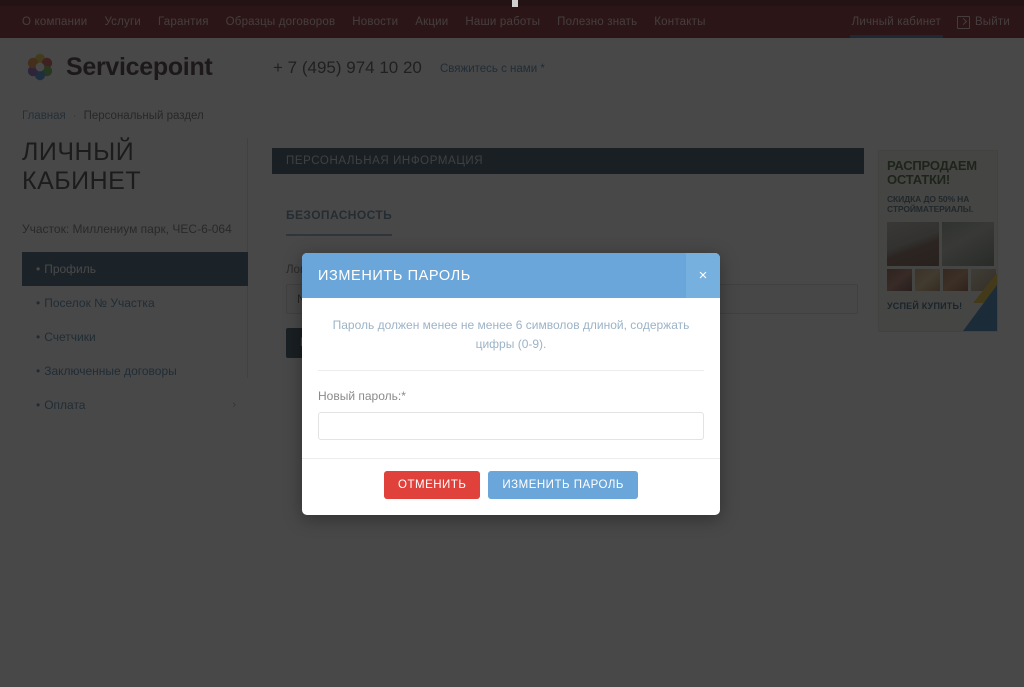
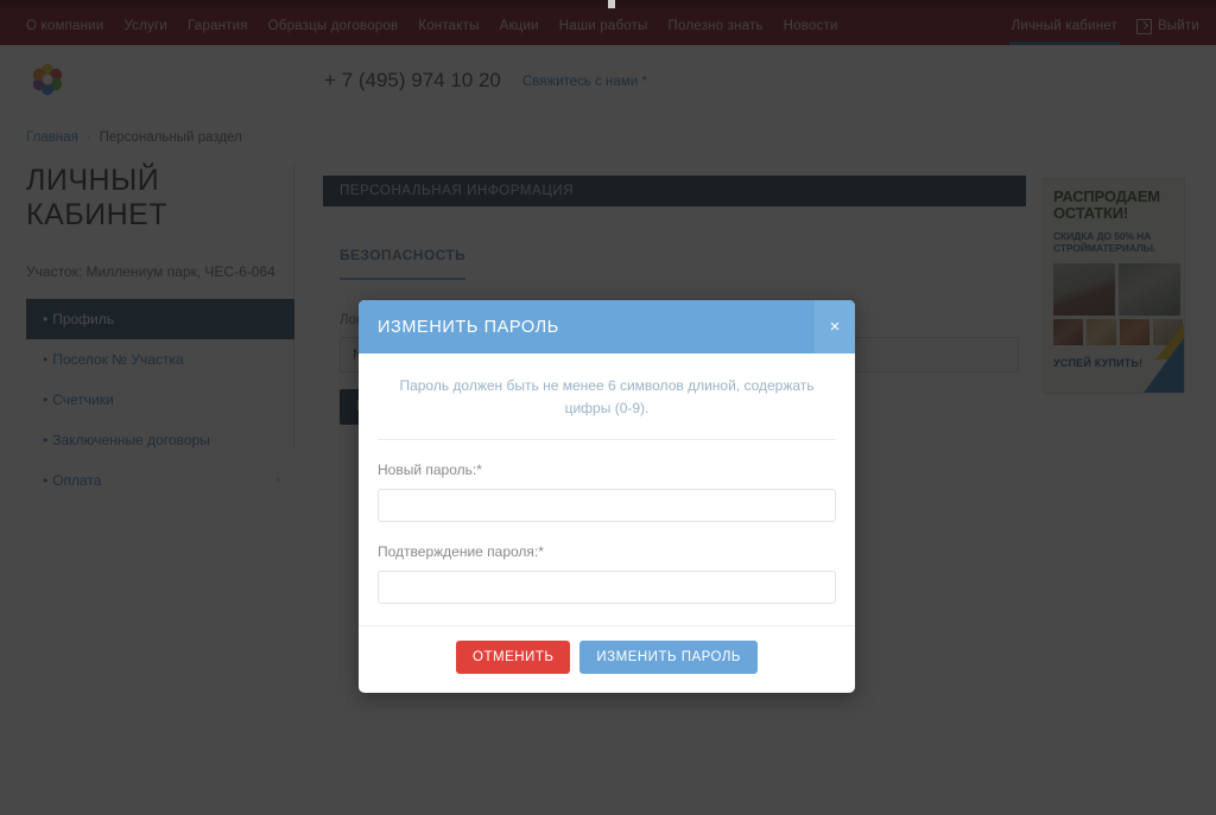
  О компании
  Услуги
  Гарантия
  Образцы договоров
- Новости
+ Контакты
  Акции
  Наши работы
  Полезно знать
- Контакты
+ Новости
  Личный кабинет
  Выйти
- Servicepoint
  + 7 (495) 974 10 20
  Свяжитесь с нами *
  Главная
  Персональный раздел
  ЛИЧНЫЙ КАБИНЕТ
  Участок: Миллениум парк, ЧЕС-6-064
  • Профиль
  • Поселок № Участка
  • Счетчики
  • Заключенные договоры
  • Оплата
  ПЕРСОНАЛЬНАЯ ИНФОРМАЦИЯ
  БЕЗОПАСНОСТЬ
  РАСПРОДАЕМ ОСТАТКИ!
  СКИДКА ДО 50% НА СТРОЙМАТЕРИАЛЫ.
  УСПЕЙ КУПИТЬ!
  ИЗМЕНИТЬ ПАРОЛЬ
  ×
- Пароль должен менее не менее 6 символов длиной, содержать цифры (0-9).
+ Пароль должен быть не менее 6 символов длиной, содержать цифры (0-9).
  Новый пароль:*
+ Подтверждение пароля:*
  ОТМЕНИТЬ
  ИЗМЕНИТЬ ПАРОЛЬ
